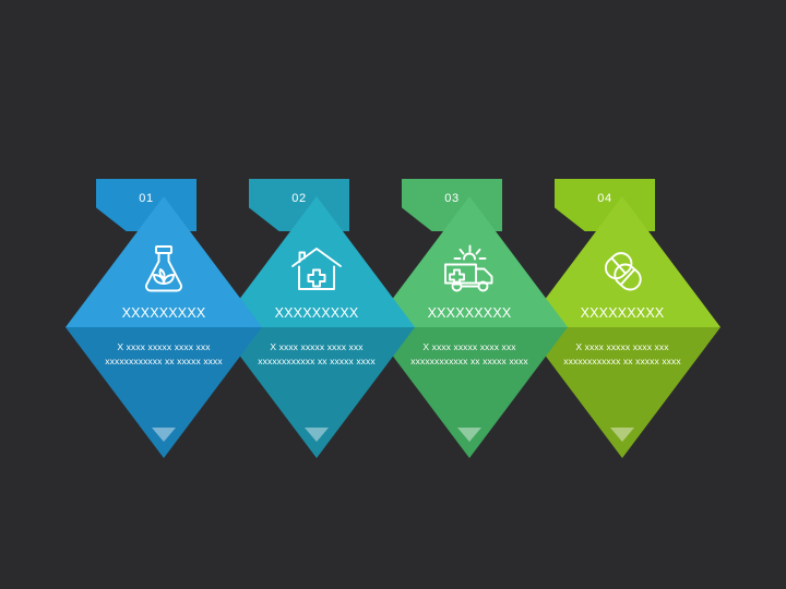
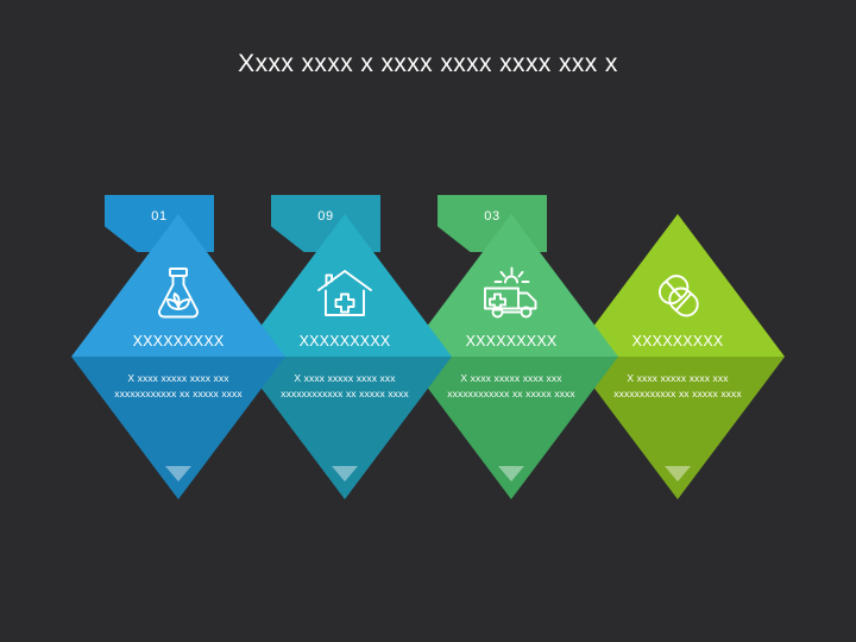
+ Xxxx xxxx x xxxx xxxx xxxx xxx x
  01
  XXXXXXXXX
  X xxxx xxxxx xxxx xxx xxxxxxxxxxxx xx xxxxx xxxx
- 02
+ 09
  XXXXXXXXX
  X xxxx xxxxx xxxx xxx xxxxxxxxxxxx xx xxxxx xxxx
  03
  XXXXXXXXX
  X xxxx xxxxx xxxx xxx xxxxxxxxxxxx xx xxxxx xxxx
- 04
  XXXXXXXXX
  X xxxx xxxxx xxxx xxx xxxxxxxxxxxx xx xxxxx xxxx
